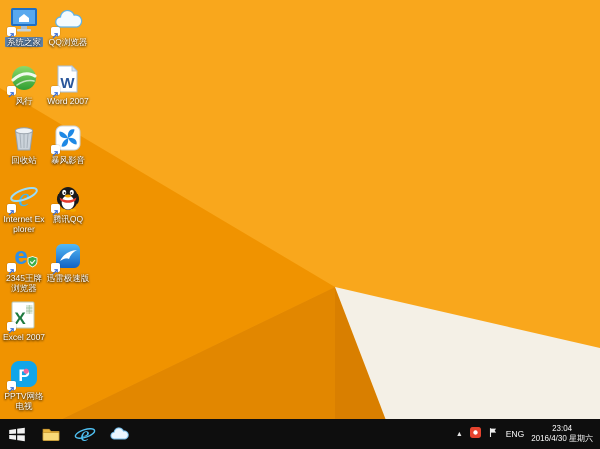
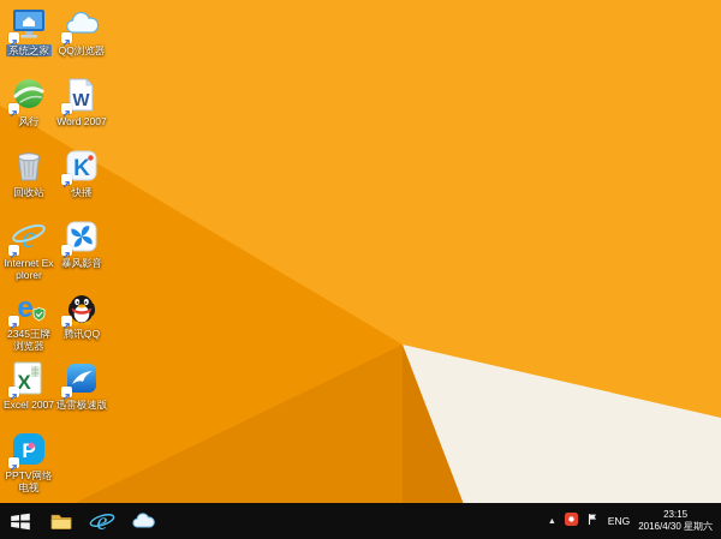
  系统之家
  风行
  回收站
  e
  Internet Explorer
  e
  2345王牌浏览器
  X
  Excel 2007
  P
  PPTV网络电视
  QQ浏览器
  W
  Word 2007
+ K
+ 快播
  暴风影音
  腾讯QQ
  迅雷极速版
  e
  ENG
- 23:04
+ 23:15
  2016/4/30 星期六
